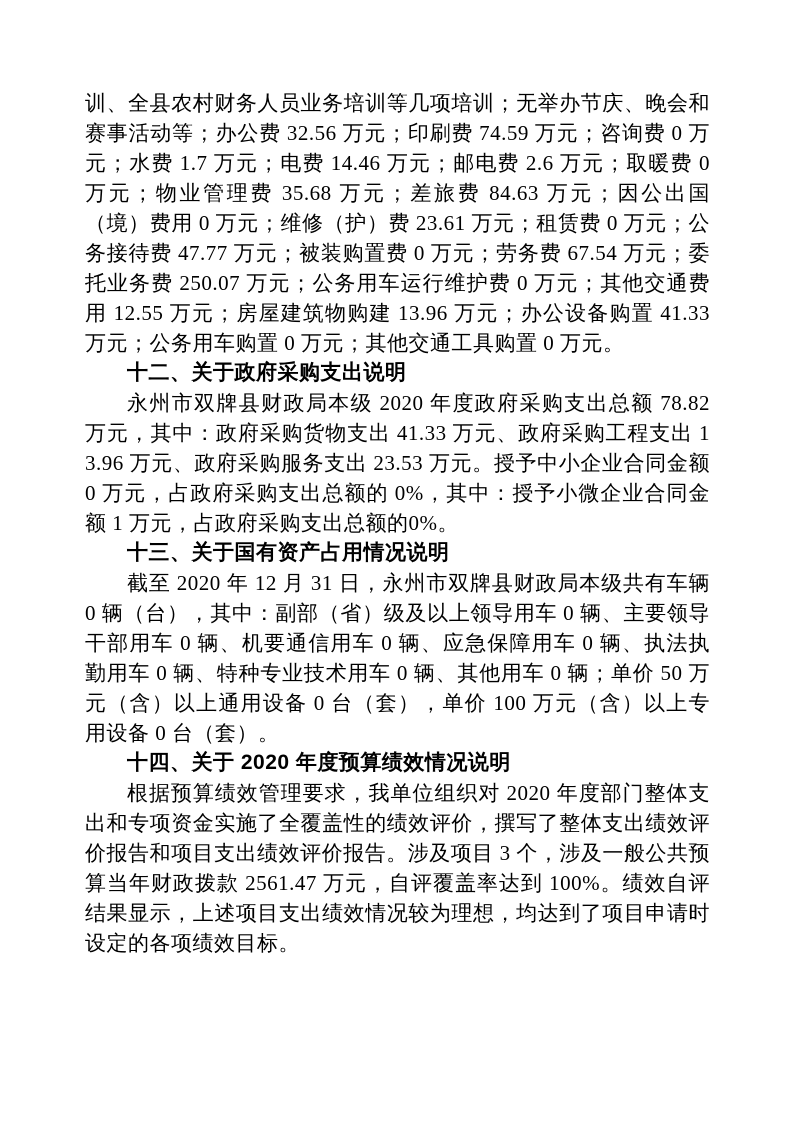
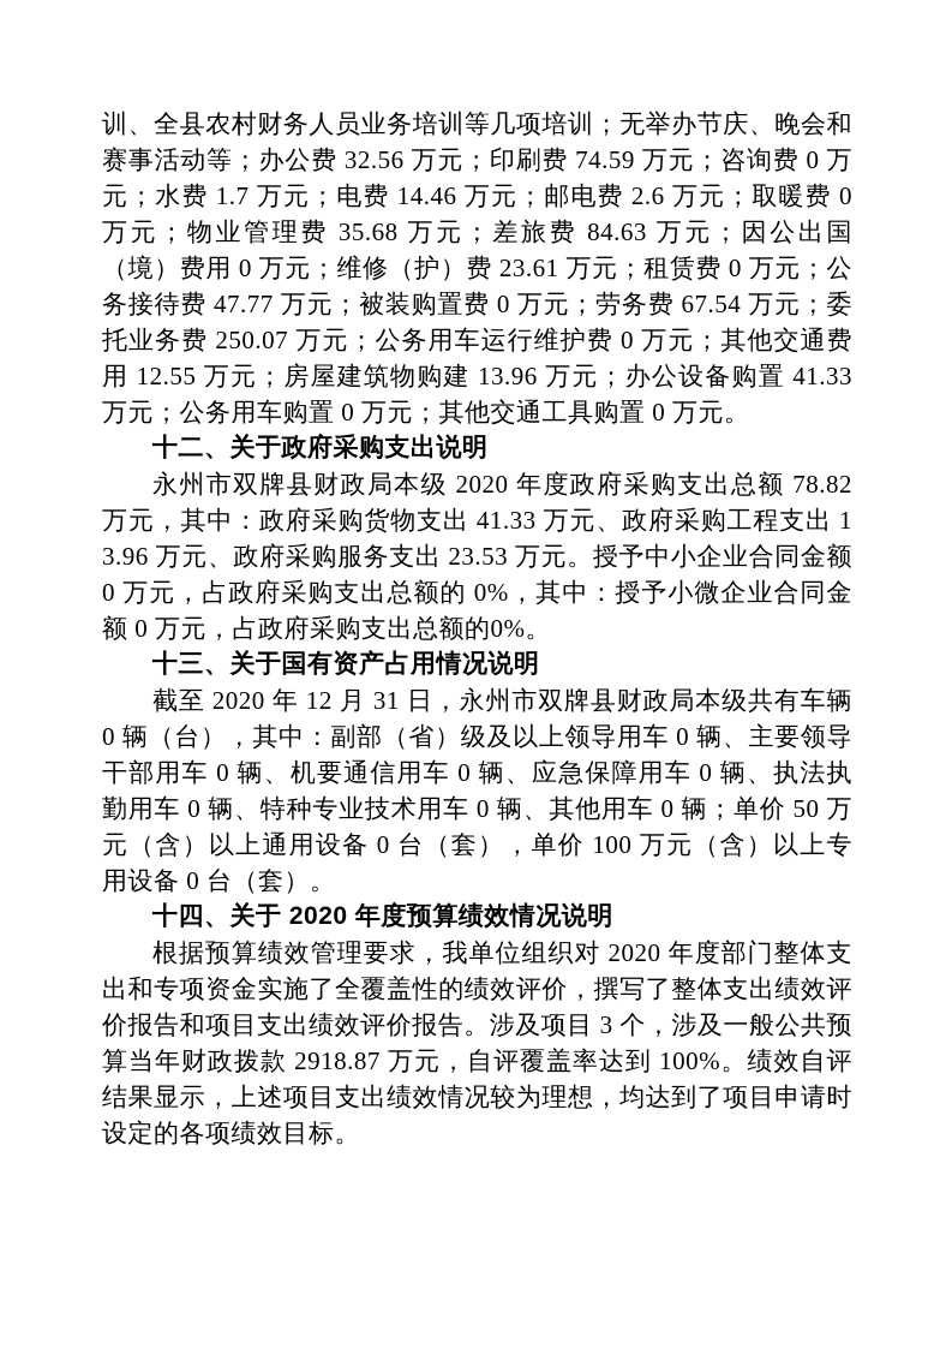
  训、全县农村财务人员业务培训等几项培训；无举办节庆、晚会和赛事活动等；办公费 32.56 万元；印刷费 74.59 万元；咨询费 0 万元；水费 1.7 万元；电费 14.46 万元；邮电费 2.6 万元；取暖费 0 万元；物业管理费 35.68 万元；差旅费 84.63 万元；因公出国（境）费用 0 万元；维修（护）费 23.61 万元；租赁费 0 万元；公务接待费 47.77 万元；被装购置费 0 万元；劳务费 67.54 万元；委托业务费 250.07 万元；公务用车运行维护费 0 万元；其他交通费用 12.55 万元；房屋建筑物购建 13.96 万元；办公设备购置 41.33 万元；公务用车购置 0 万元；其他交通工具购置 0 万元。
  十二、关于政府采购支出说明
- 永州市双牌县财政局本级 2020 年度政府采购支出总额 78.82 万元，其中：政府采购货物支出 41.33 万元、政府采购工程支出 13.96 万元、政府采购服务支出 23.53 万元。授予中小企业合同金额 0 万元，占政府采购支出总额的 0%，其中：授予小微企业合同金额 1 万元，占政府采购支出总额的0%。
+ 永州市双牌县财政局本级 2020 年度政府采购支出总额 78.82 万元，其中：政府采购货物支出 41.33 万元、政府采购工程支出 13.96 万元、政府采购服务支出 23.53 万元。授予中小企业合同金额 0 万元，占政府采购支出总额的 0%，其中：授予小微企业合同金额 0 万元，占政府采购支出总额的0%。
  十三、关于国有资产占用情况说明
  截至 2020 年 12 月 31 日，永州市双牌县财政局本级共有车辆 0 辆（台），其中：副部（省）级及以上领导用车 0 辆、主要领导干部用车 0 辆、机要通信用车 0 辆、应急保障用车 0 辆、执法执勤用车 0 辆、特种专业技术用车 0 辆、其他用车 0 辆；单价 50 万元（含）以上通用设备 0 台（套），单价 100 万元（含）以上专用设备 0 台（套）。
  十四、关于 2020 年度预算绩效情况说明
- 根据预算绩效管理要求，我单位组织对 2020 年度部门整体支出和专项资金实施了全覆盖性的绩效评价，撰写了整体支出绩效评价报告和项目支出绩效评价报告。涉及项目 3 个，涉及一般公共预算当年财政拨款 2561.47 万元，自评覆盖率达到 100%。绩效自评结果显示，上述项目支出绩效情况较为理想，均达到了项目申请时设定的各项绩效目标。
+ 根据预算绩效管理要求，我单位组织对 2020 年度部门整体支出和专项资金实施了全覆盖性的绩效评价，撰写了整体支出绩效评价报告和项目支出绩效评价报告。涉及项目 3 个，涉及一般公共预算当年财政拨款 2918.87 万元，自评覆盖率达到 100%。绩效自评结果显示，上述项目支出绩效情况较为理想，均达到了项目申请时设定的各项绩效目标。
